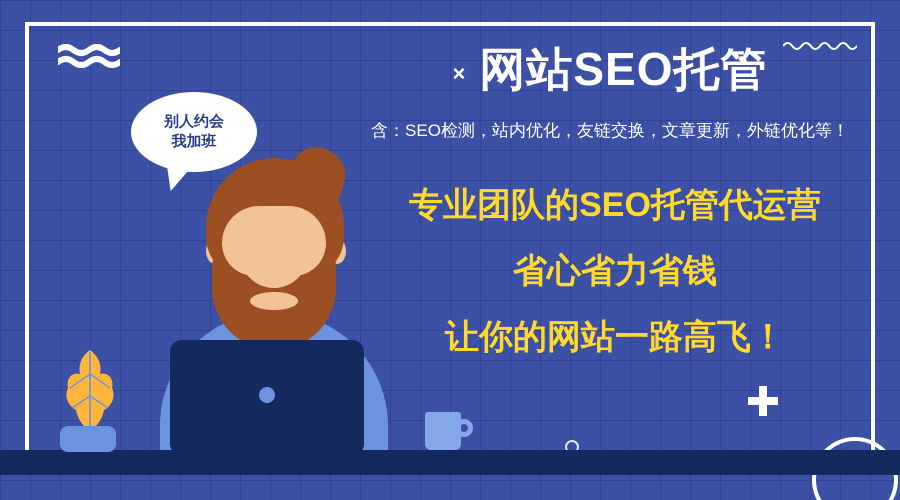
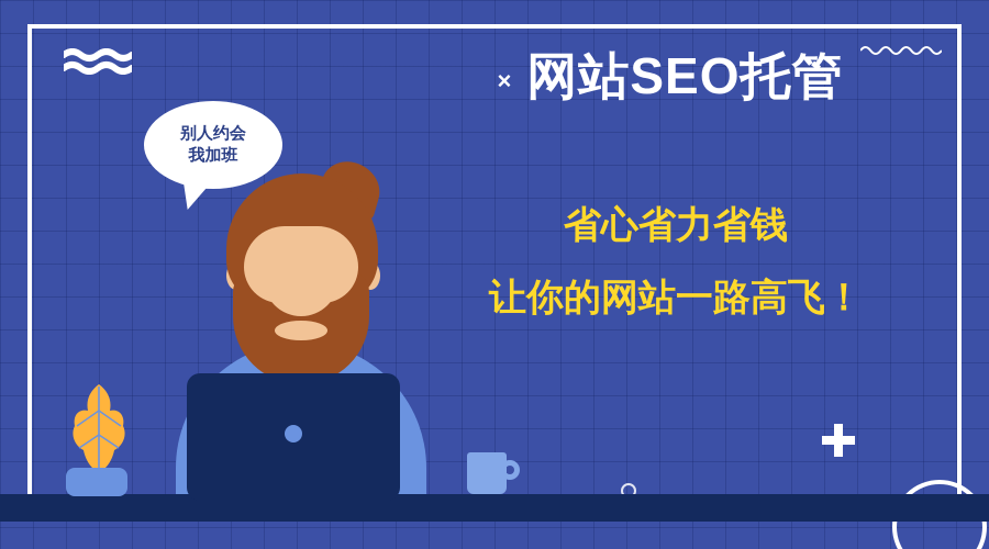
  别人约会
  我加班
  ×
  网站SEO托管
- 含：SEO检测，站内优化，友链交换，文章更新，外链优化等！
- 专业团队的SEO托管代运营
  省心省力省钱
  让你的网站一路高飞！
